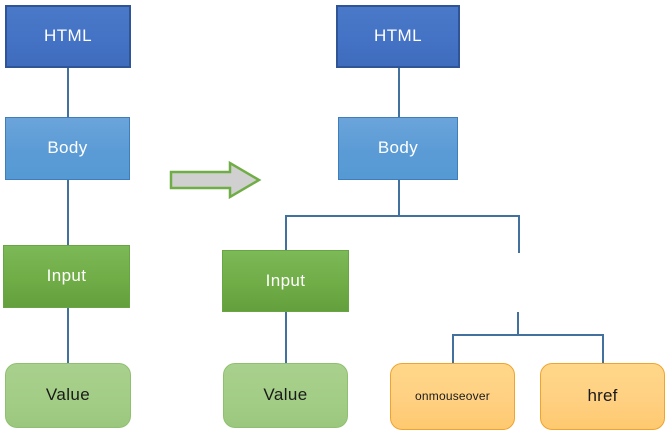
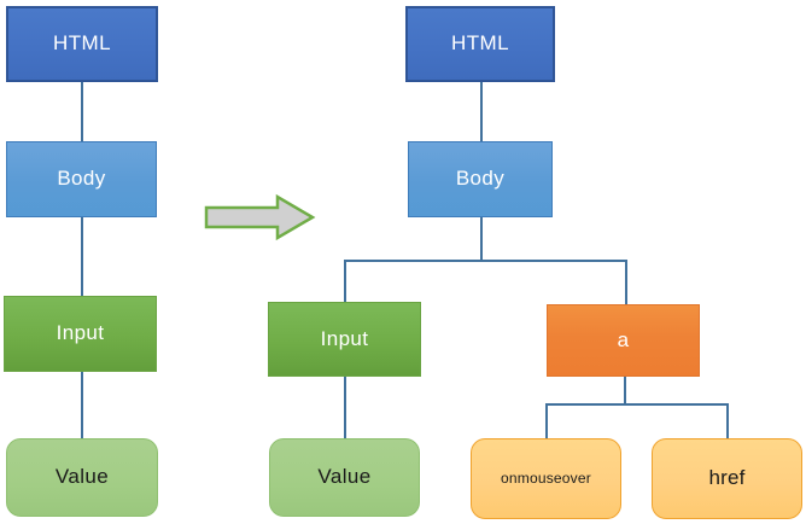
  HTML
  Body
  Input
  Value
  HTML
  Body
  Input
  Value
+ a
  onmouseover
  href
